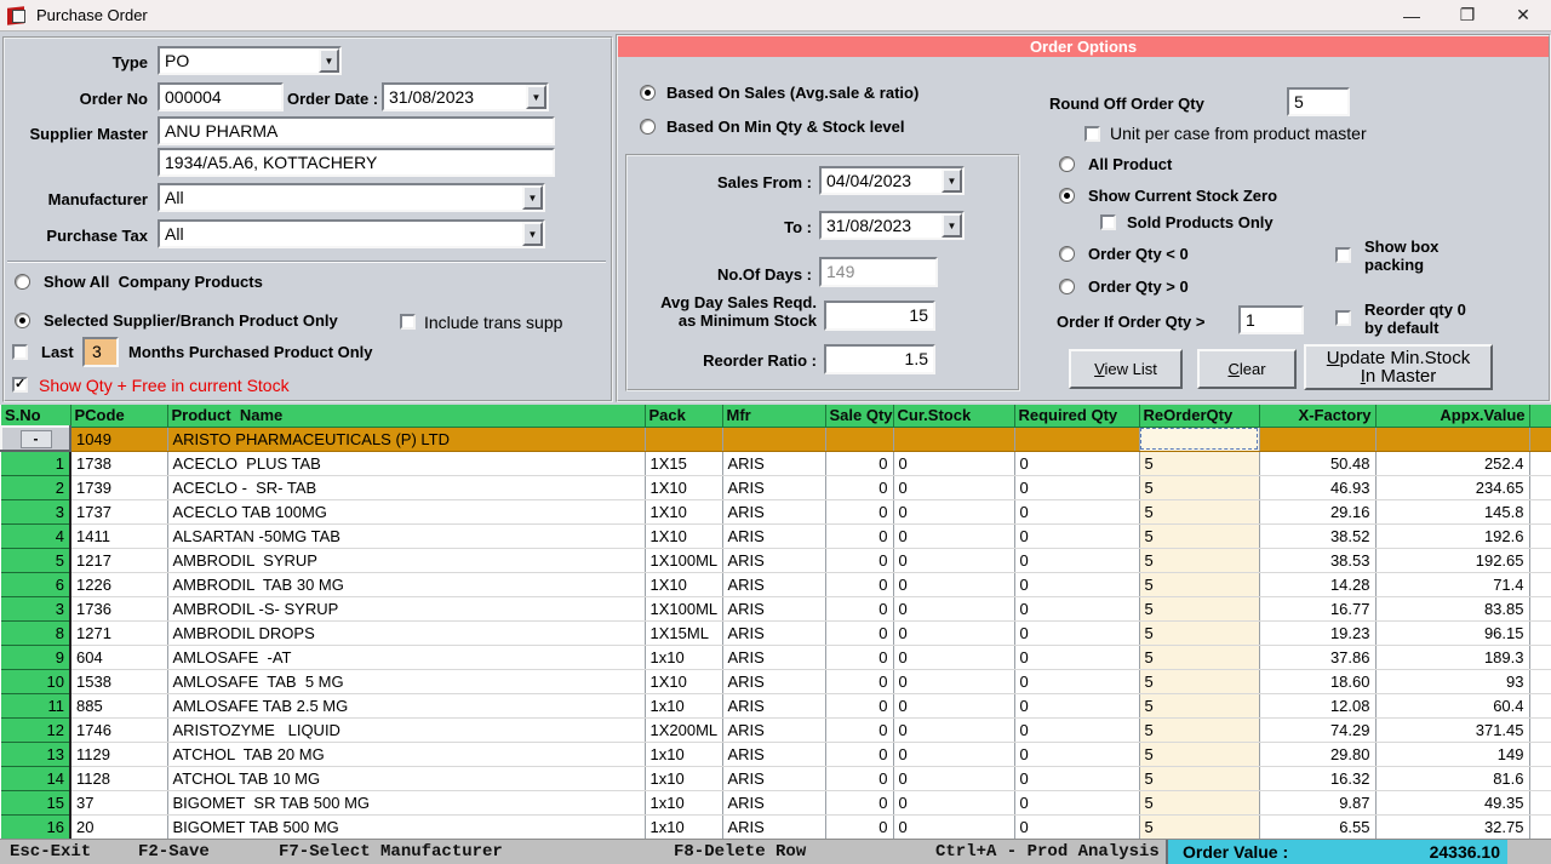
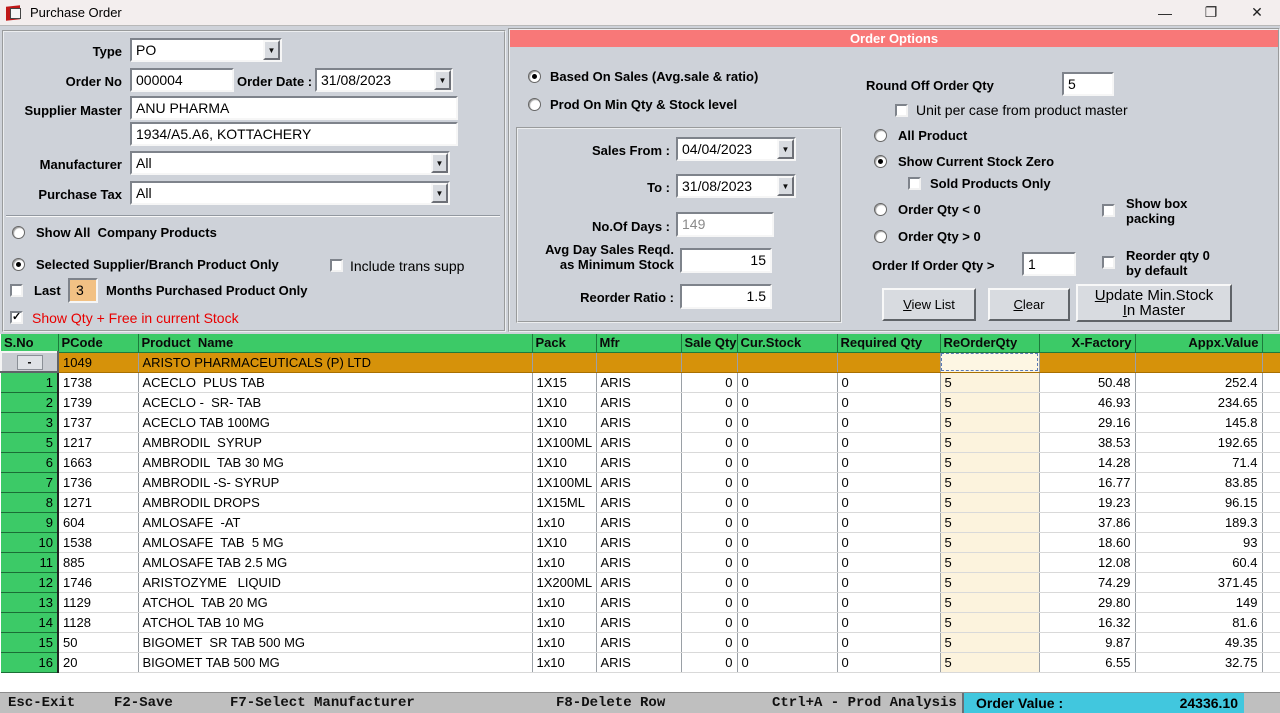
  Purchase Order
  —
  ❐
  ✕
  Type
  PO
  ▼
  Order No
  000004
  Order Date :
  31/08/2023
  ▼
  Supplier Master
  ANU PHARMA
  1934/A5.A6, KOTTACHERY
  Manufacturer
  All
  ▼
  Purchase Tax
  All
  ▼
  Show All Company Products
  Selected Supplier/Branch Product Only
  Include trans supp
  Last
  3
  Months Purchased Product Only
  Show Qty + Free in current Stock
  Order Options
  Based On Sales (Avg.sale & ratio)
- Based On Min Qty & Stock level
+ Prod On Min Qty & Stock level
  Sales From :
  04/04/2023
  ▼
  To :
  31/08/2023
  ▼
  No.Of Days :
  149
  Avg Day Sales Reqd.
  as Minimum Stock
  15
  Reorder Ratio :
  1.5
  Round Off Order Qty
  5
  Unit per case from product master
  All Product
  Show Current Stock Zero
  Sold Products Only
  Order Qty < 0
  Show box
  packing
  Order Qty > 0
  Order If Order Qty >
  1
  Reorder qty 0
  by default
  View List
  Clear
  Update Min.Stock
  In Master
  S.No	PCode	Product Name	Pack	Mfr	Sale Qty	Cur.Stock	Required Qty	ReOrderQty	X-Factory	Appx.Value
  -	1049	ARISTO PHARMACEUTICALS (P) LTD
  1	1738	ACECLO PLUS TAB	1X15	ARIS	0	0	0	5	50.48	252.4
  2	1739	ACECLO - SR- TAB	1X10	ARIS	0	0	0	5	46.93	234.65
  3	1737	ACECLO TAB 100MG	1X10	ARIS	0	0	0	5	29.16	145.8
- 4	1411	ALSARTAN -50MG TAB	1X10	ARIS	0	0	0	5	38.52	192.6
  5	1217	AMBRODIL SYRUP	1X100ML	ARIS	0	0	0	5	38.53	192.65
- 6	1226	AMBRODIL TAB 30 MG	1X10	ARIS	0	0	0	5	14.28	71.4
+ 6	1663	AMBRODIL TAB 30 MG	1X10	ARIS	0	0	0	5	14.28	71.4
- 3	1736	AMBRODIL -S- SYRUP	1X100ML	ARIS	0	0	0	5	16.77	83.85
+ 7	1736	AMBRODIL -S- SYRUP	1X100ML	ARIS	0	0	0	5	16.77	83.85
  8	1271	AMBRODIL DROPS	1X15ML	ARIS	0	0	0	5	19.23	96.15
  9	604	AMLOSAFE -AT	1x10	ARIS	0	0	0	5	37.86	189.3
  10	1538	AMLOSAFE TAB 5 MG	1X10	ARIS	0	0	0	5	18.60	93
  11	885	AMLOSAFE TAB 2.5 MG	1x10	ARIS	0	0	0	5	12.08	60.4
  12	1746	ARISTOZYME LIQUID	1X200ML	ARIS	0	0	0	5	74.29	371.45
  13	1129	ATCHOL TAB 20 MG	1x10	ARIS	0	0	0	5	29.80	149
  14	1128	ATCHOL TAB 10 MG	1x10	ARIS	0	0	0	5	16.32	81.6
- 15	37	BIGOMET SR TAB 500 MG	1x10	ARIS	0	0	0	5	9.87	49.35
+ 15	50	BIGOMET SR TAB 500 MG	1x10	ARIS	0	0	0	5	9.87	49.35
  16	20	BIGOMET TAB 500 MG	1x10	ARIS	0	0	0	5	6.55	32.75
  Esc-Exit
  F2-Save
  F7-Select Manufacturer
  F8-Delete Row
  Ctrl+A - Prod Analysis
  Order Value :
  24336.10
